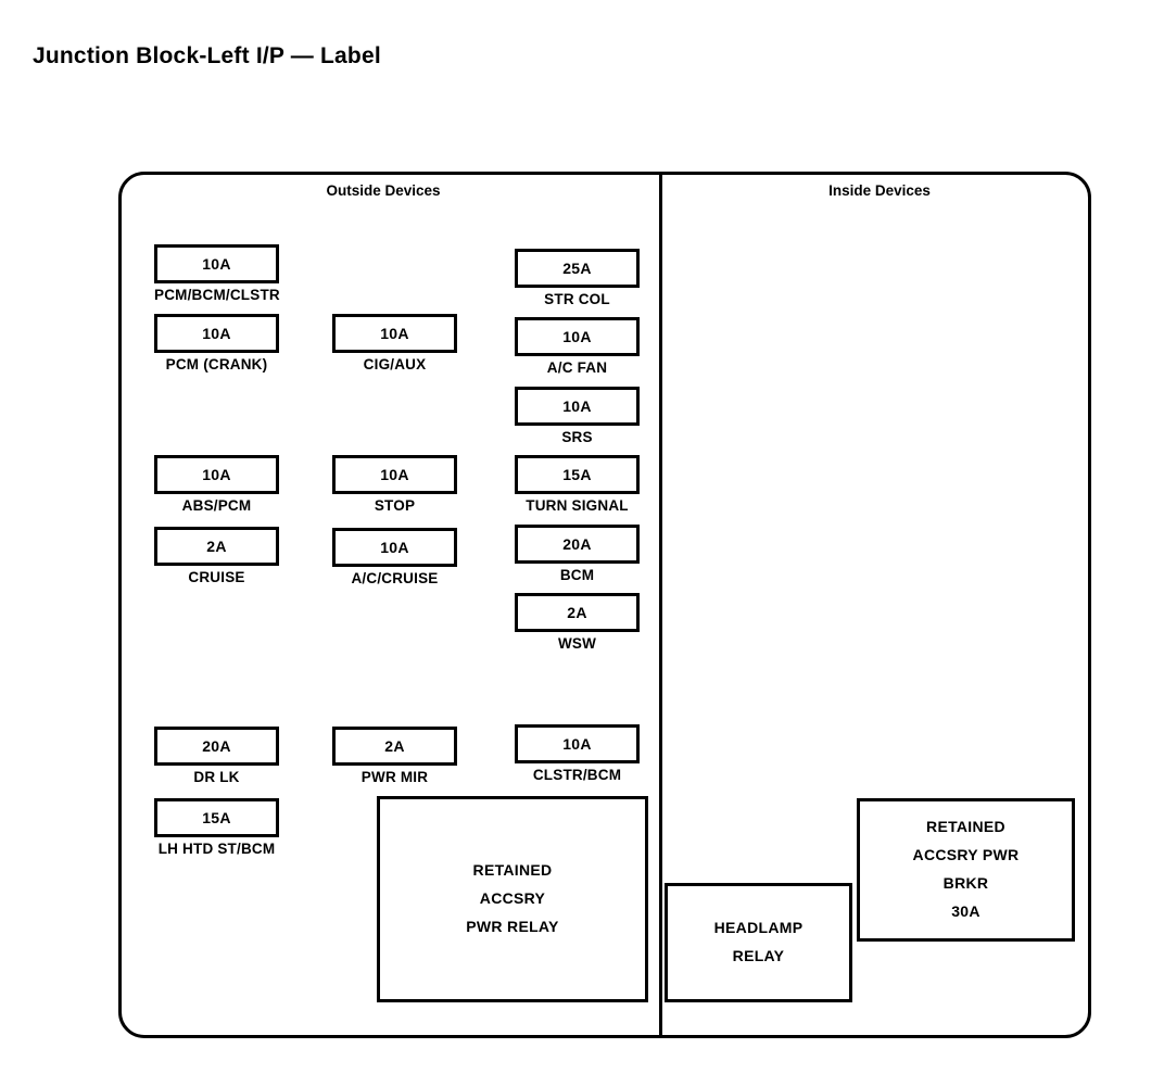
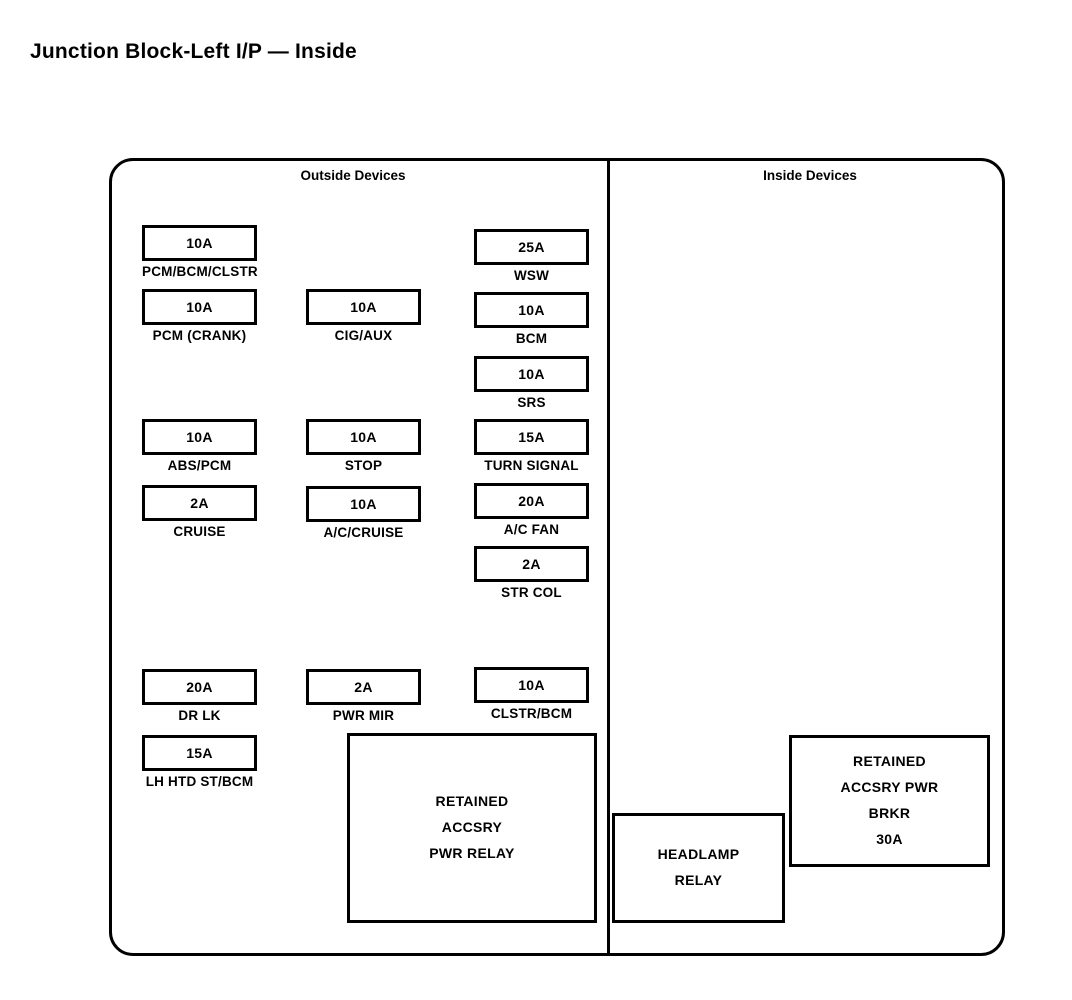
- Junction Block-Left I/P — Label
+ Junction Block-Left I/P — Inside
  Outside Devices
  Inside Devices
  10A
  PCM/BCM/CLSTR
  10A
  PCM (CRANK)
  10A
  ABS/PCM
  2A
  CRUISE
  20A
  DR LK
  15A
  LH HTD ST/BCM
  10A
  CIG/AUX
  10A
  STOP
  10A
  A/C/CRUISE
  2A
  PWR MIR
  25A
- STR COL
+ WSW
  10A
- A/C FAN
+ BCM
  10A
  SRS
  15A
  TURN SIGNAL
  20A
- BCM
+ A/C FAN
  2A
- WSW
+ STR COL
  10A
  CLSTR/BCM
  RETAINED
  ACCSRY
  PWR RELAY
  HEADLAMP
  RELAY
  RETAINED
  ACCSRY PWR
  BRKR
  30A
